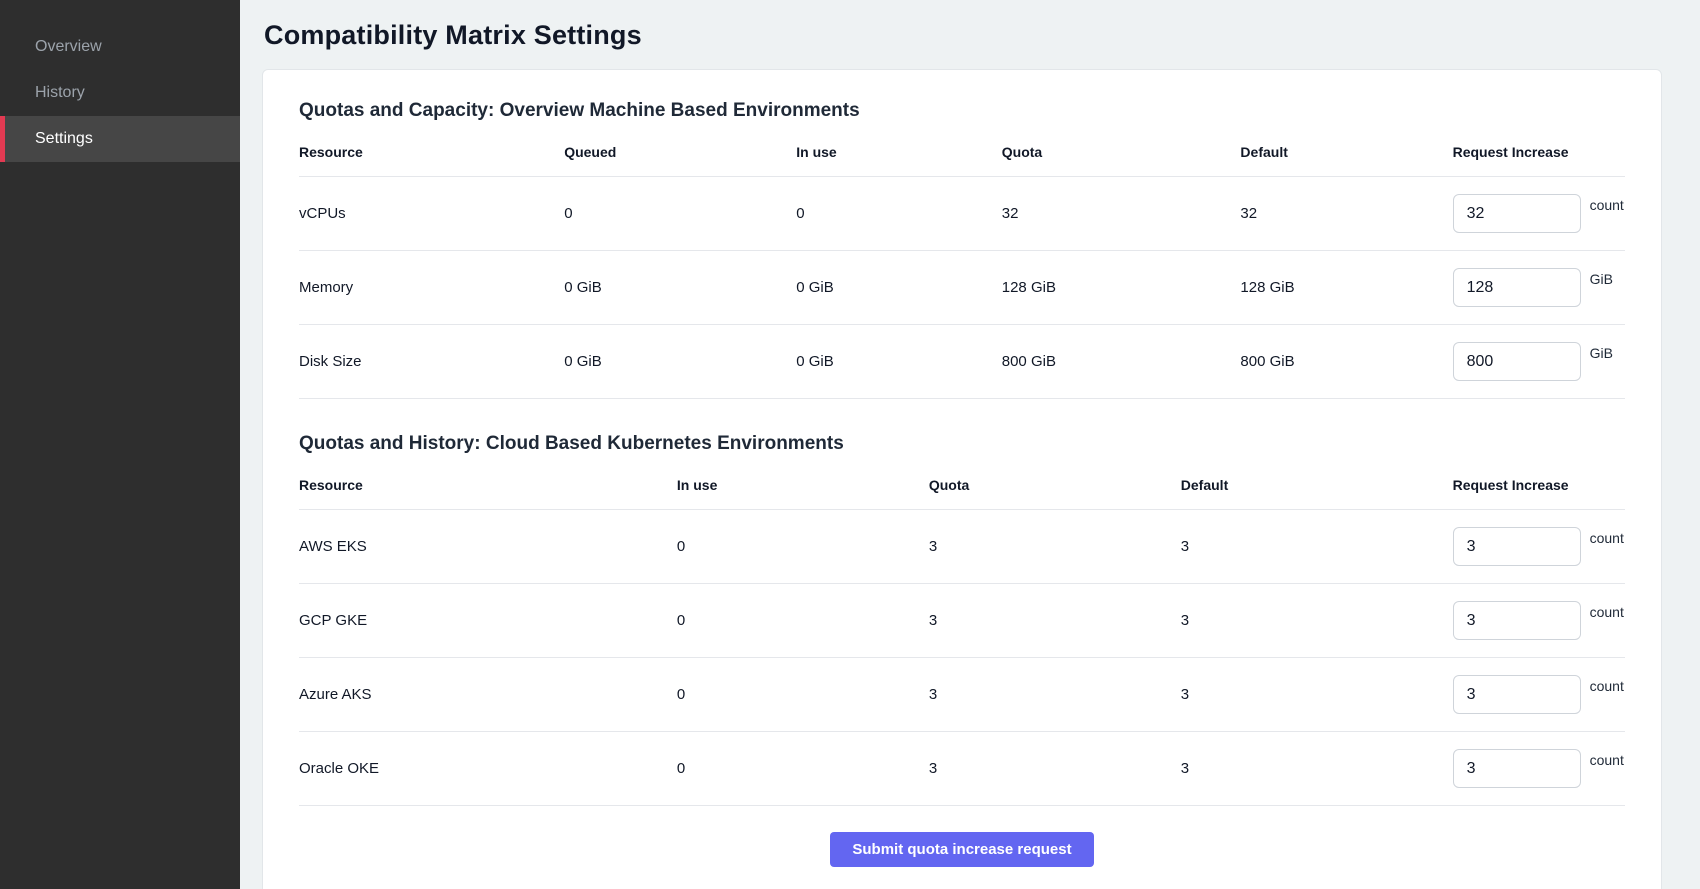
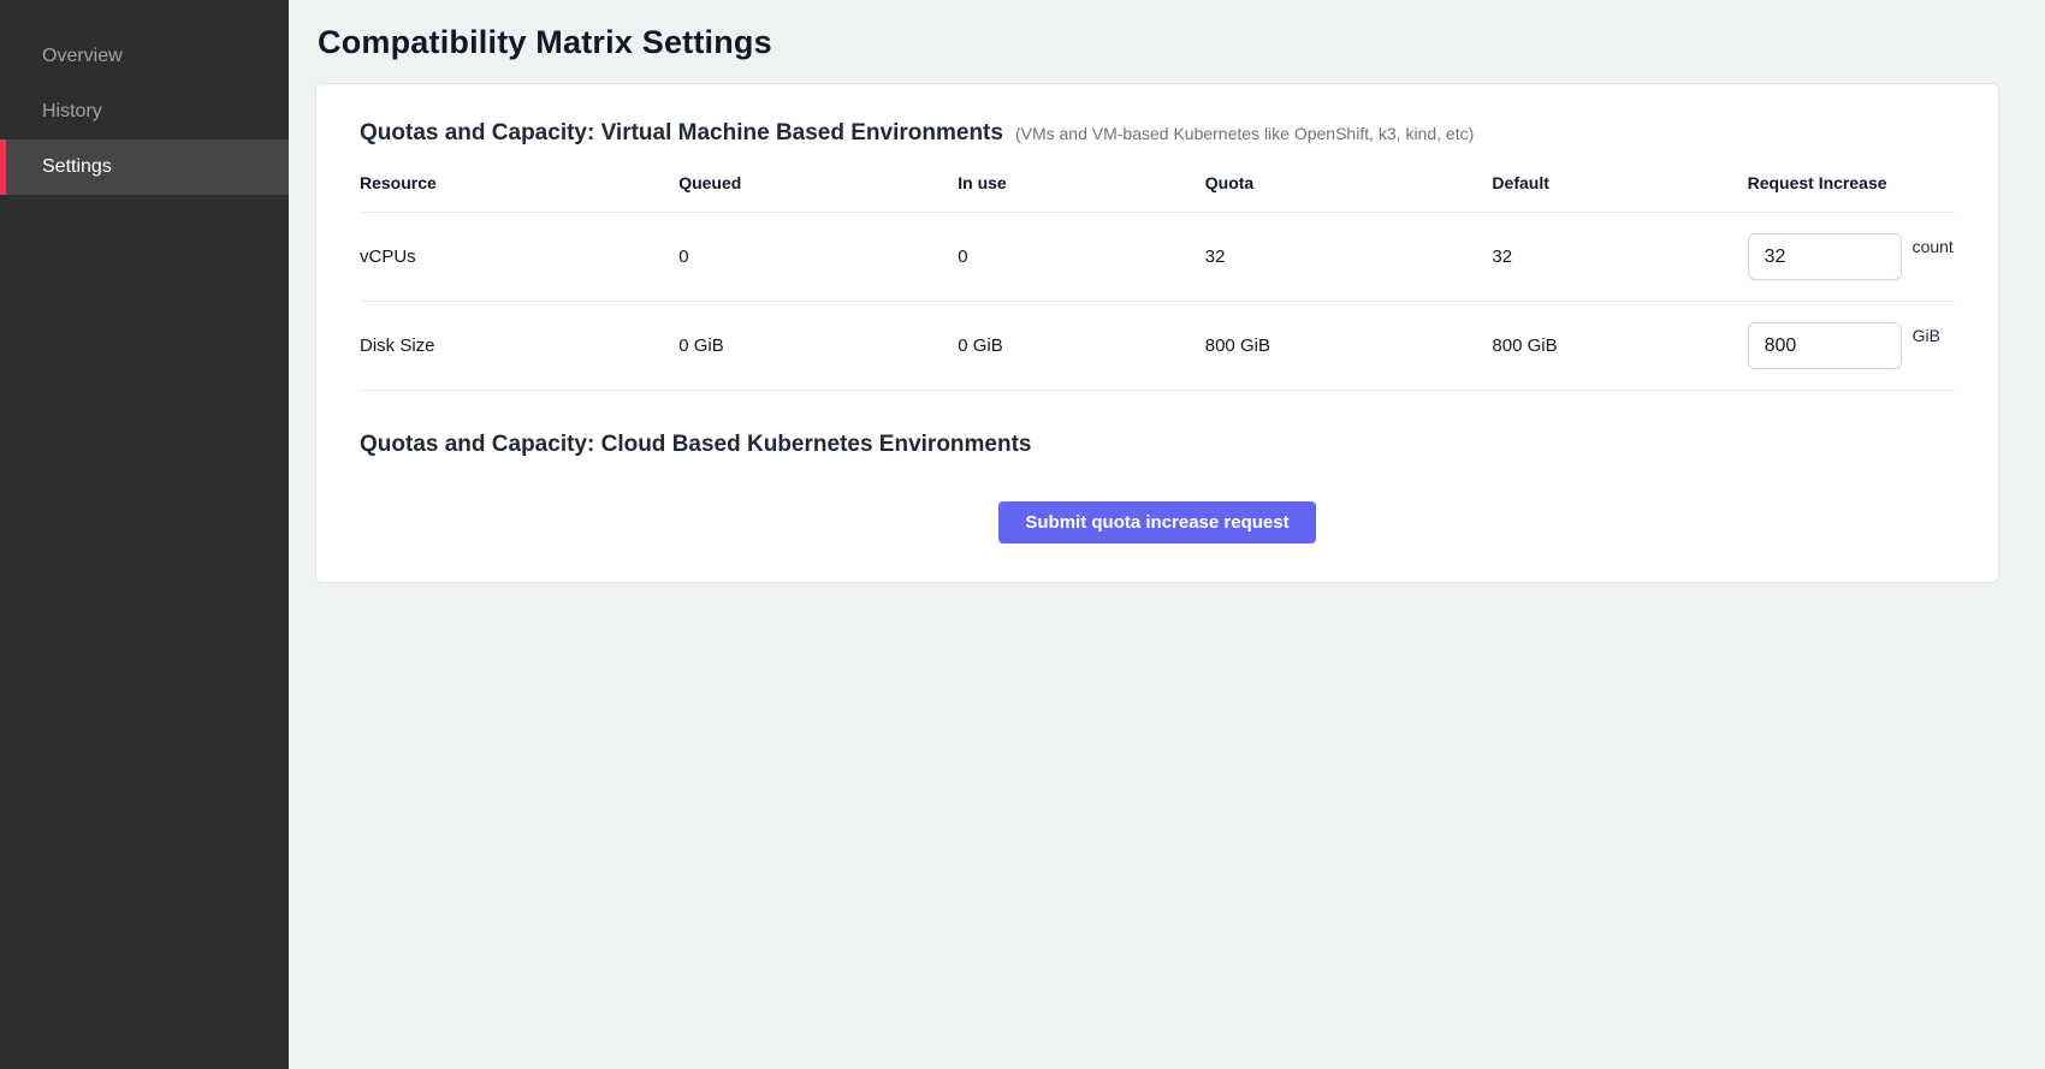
  Overview
  History
  Settings
  Compatibility Matrix Settings
- Quotas and Capacity: Overview Machine Based Environments
+ Quotas and Capacity: Virtual Machine Based Environments
+ (VMs and VM-based Kubernetes like OpenShift, k3, kind, etc)
  Resource	Queued	In use	Quota	Default	Request Increase
  vCPUs	0	0	32	32	32 count
- Memory	0 GiB	0 GiB	128 GiB	128 GiB	128 GiB
  Disk Size	0 GiB	0 GiB	800 GiB	800 GiB	800 GiB
- Quotas and History: Cloud Based Kubernetes Environments
+ Quotas and Capacity: Cloud Based Kubernetes Environments
- Resource	In use	Quota	Default	Request Increase
- AWS EKS	0	3	3	3 count
- GCP GKE	0	3	3	3 count
- Azure AKS	0	3	3	3 count
- Oracle OKE	0	3	3	3 count
  Submit quota increase request
